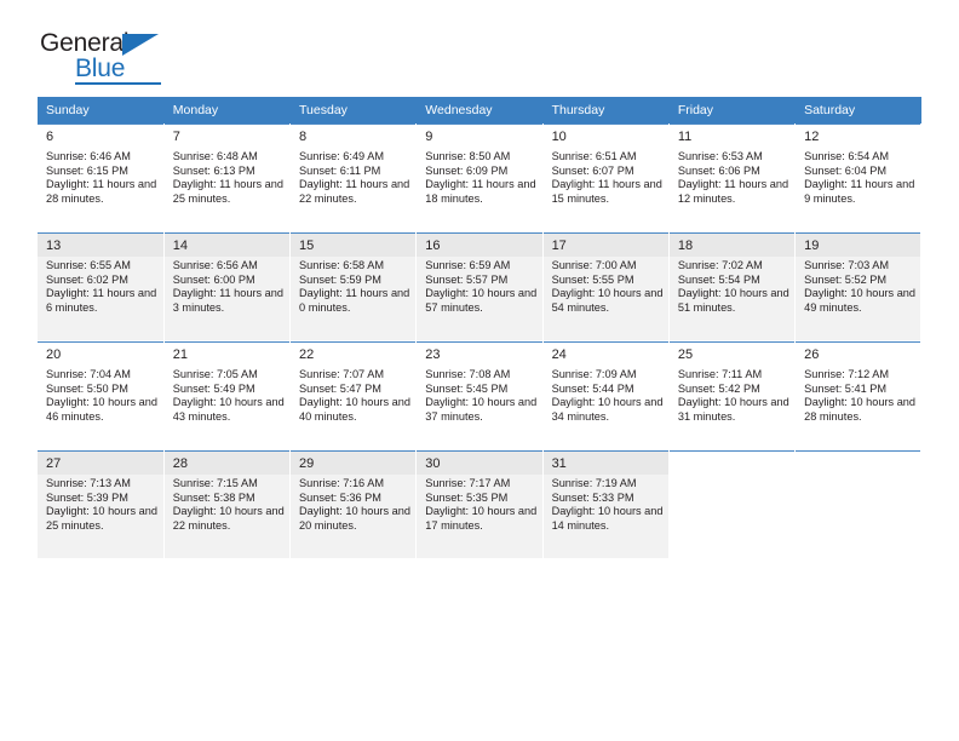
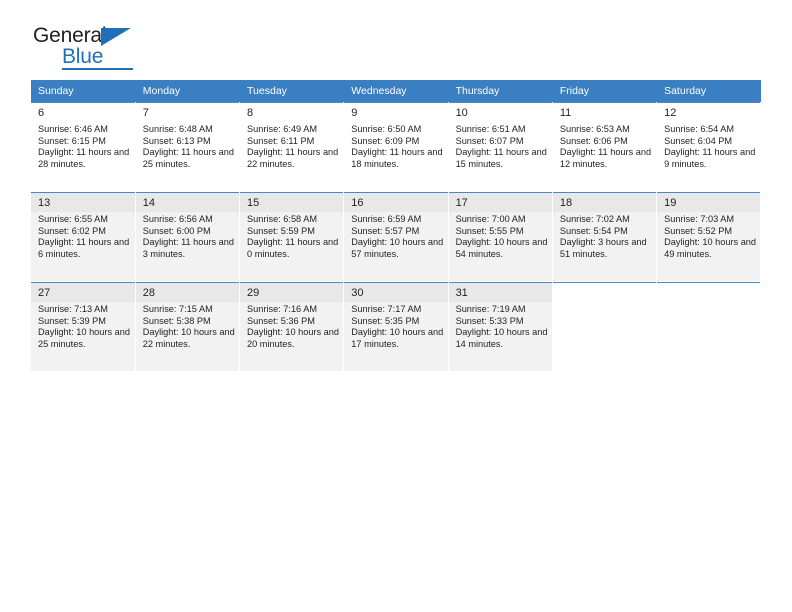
  General
  Blue
  Sunday	Monday	Tuesday	Wednesday	Thursday	Friday	Saturday
- 6 Sunrise: 6:46 AM Sunset: 6:15 PM Daylight: 11 hours and 28 minutes.	7 Sunrise: 6:48 AM Sunset: 6:13 PM Daylight: 11 hours and 25 minutes.	8 Sunrise: 6:49 AM Sunset: 6:11 PM Daylight: 11 hours and 22 minutes.	9 Sunrise: 8:50 AM Sunset: 6:09 PM Daylight: 11 hours and 18 minutes.	10 Sunrise: 6:51 AM Sunset: 6:07 PM Daylight: 11 hours and 15 minutes.	11 Sunrise: 6:53 AM Sunset: 6:06 PM Daylight: 11 hours and 12 minutes.	12 Sunrise: 6:54 AM Sunset: 6:04 PM Daylight: 11 hours and 9 minutes.
+ 6 Sunrise: 6:46 AM Sunset: 6:15 PM Daylight: 11 hours and 28 minutes.	7 Sunrise: 6:48 AM Sunset: 6:13 PM Daylight: 11 hours and 25 minutes.	8 Sunrise: 6:49 AM Sunset: 6:11 PM Daylight: 11 hours and 22 minutes.	9 Sunrise: 6:50 AM Sunset: 6:09 PM Daylight: 11 hours and 18 minutes.	10 Sunrise: 6:51 AM Sunset: 6:07 PM Daylight: 11 hours and 15 minutes.	11 Sunrise: 6:53 AM Sunset: 6:06 PM Daylight: 11 hours and 12 minutes.	12 Sunrise: 6:54 AM Sunset: 6:04 PM Daylight: 11 hours and 9 minutes.
- 13 Sunrise: 6:55 AM Sunset: 6:02 PM Daylight: 11 hours and 6 minutes.	14 Sunrise: 6:56 AM Sunset: 6:00 PM Daylight: 11 hours and 3 minutes.	15 Sunrise: 6:58 AM Sunset: 5:59 PM Daylight: 11 hours and 0 minutes.	16 Sunrise: 6:59 AM Sunset: 5:57 PM Daylight: 10 hours and 57 minutes.	17 Sunrise: 7:00 AM Sunset: 5:55 PM Daylight: 10 hours and 54 minutes.	18 Sunrise: 7:02 AM Sunset: 5:54 PM Daylight: 10 hours and 51 minutes.	19 Sunrise: 7:03 AM Sunset: 5:52 PM Daylight: 10 hours and 49 minutes.
+ 13 Sunrise: 6:55 AM Sunset: 6:02 PM Daylight: 11 hours and 6 minutes.	14 Sunrise: 6:56 AM Sunset: 6:00 PM Daylight: 11 hours and 3 minutes.	15 Sunrise: 6:58 AM Sunset: 5:59 PM Daylight: 11 hours and 0 minutes.	16 Sunrise: 6:59 AM Sunset: 5:57 PM Daylight: 10 hours and 57 minutes.	17 Sunrise: 7:00 AM Sunset: 5:55 PM Daylight: 10 hours and 54 minutes.	18 Sunrise: 7:02 AM Sunset: 5:54 PM Daylight: 3 hours and 51 minutes.	19 Sunrise: 7:03 AM Sunset: 5:52 PM Daylight: 10 hours and 49 minutes.
- 20 Sunrise: 7:04 AM Sunset: 5:50 PM Daylight: 10 hours and 46 minutes.	21 Sunrise: 7:05 AM Sunset: 5:49 PM Daylight: 10 hours and 43 minutes.	22 Sunrise: 7:07 AM Sunset: 5:47 PM Daylight: 10 hours and 40 minutes.	23 Sunrise: 7:08 AM Sunset: 5:45 PM Daylight: 10 hours and 37 minutes.	24 Sunrise: 7:09 AM Sunset: 5:44 PM Daylight: 10 hours and 34 minutes.	25 Sunrise: 7:11 AM Sunset: 5:42 PM Daylight: 10 hours and 31 minutes.	26 Sunrise: 7:12 AM Sunset: 5:41 PM Daylight: 10 hours and 28 minutes.
  27 Sunrise: 7:13 AM Sunset: 5:39 PM Daylight: 10 hours and 25 minutes.	28 Sunrise: 7:15 AM Sunset: 5:38 PM Daylight: 10 hours and 22 minutes.	29 Sunrise: 7:16 AM Sunset: 5:36 PM Daylight: 10 hours and 20 minutes.	30 Sunrise: 7:17 AM Sunset: 5:35 PM Daylight: 10 hours and 17 minutes.	31 Sunrise: 7:19 AM Sunset: 5:33 PM Daylight: 10 hours and 14 minutes.
